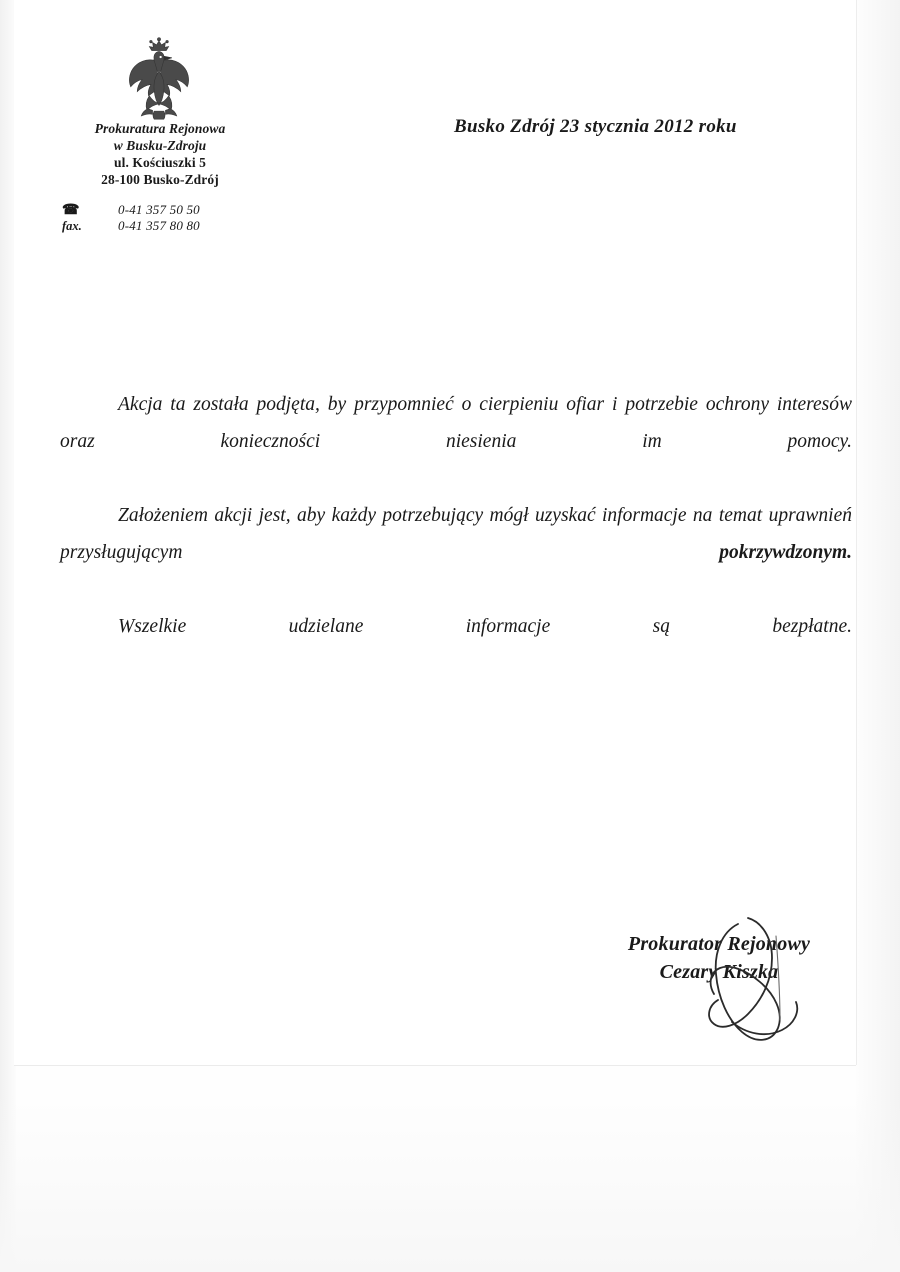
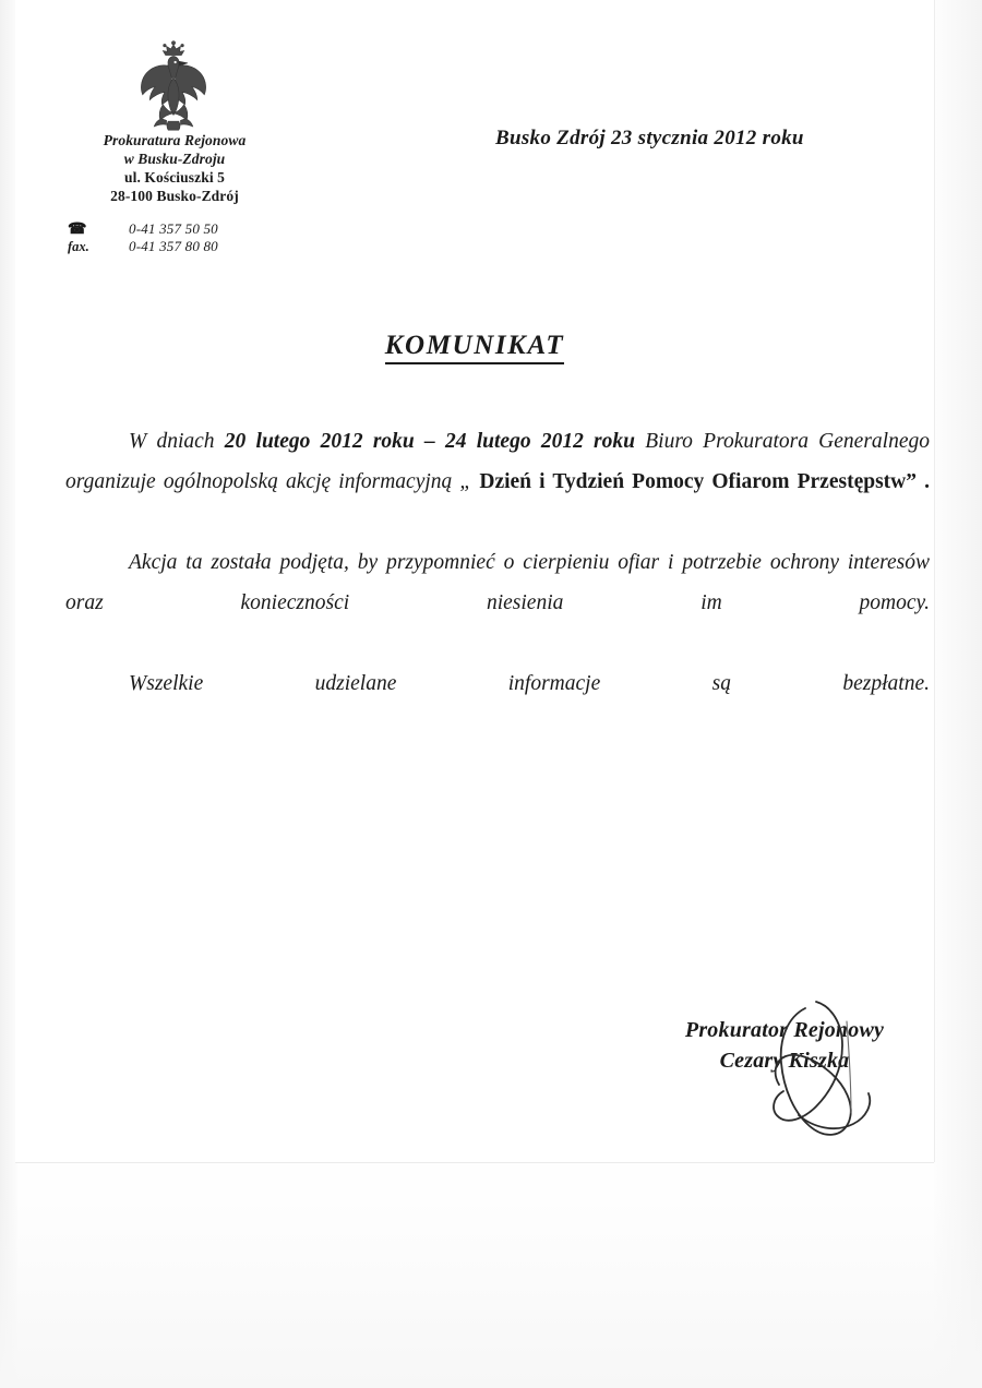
  Prokuratura Rejonowa
  w Busku-Zdroju
  ul. Kościuszki 5
  28-100 Busko-Zdrój
  ☎
  0-41 357 50 50
  fax.
  0-41 357 80 80
  Busko Zdrój 23 stycznia 2012 roku
+ KOMUNIKAT
+ W dniach 20 lutego 2012 roku – 24 lutego 2012 roku Biuro Prokuratora Generalnego organizuje ogólnopolską akcję informacyjną „ Dzień i Tydzień Pomocy Ofiarom Przestępstw” .
  Akcja ta została podjęta, by przypomnieć o cierpieniu ofiar i potrzebie ochrony interesów oraz konieczności niesienia im pomocy.
- Założeniem akcji jest, aby każdy potrzebujący mógł uzyskać informacje na temat uprawnień przysługującym pokrzywdzonym.
  Wszelkie udzielane informacje są bezpłatne.
  Prokurator Rejonowy
  Cezary Kizka
